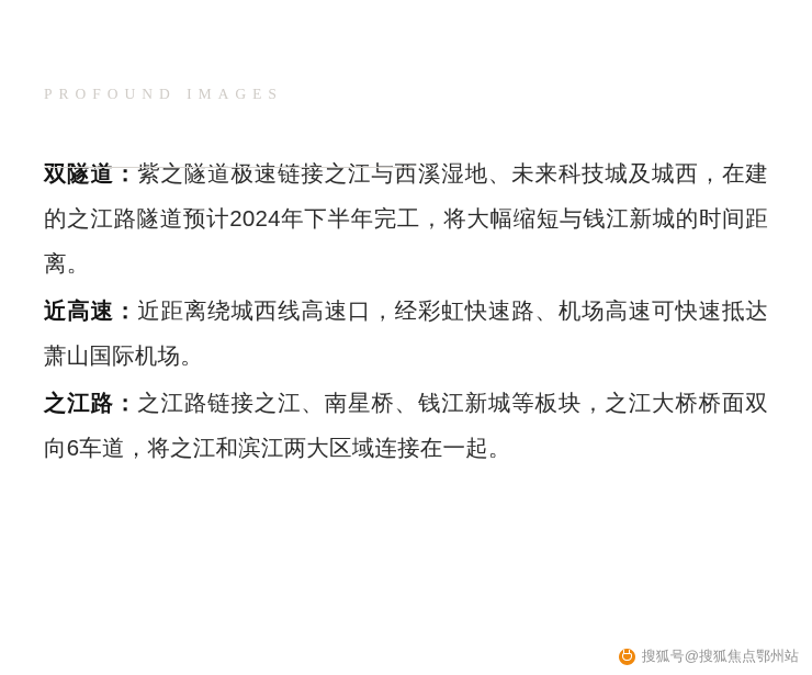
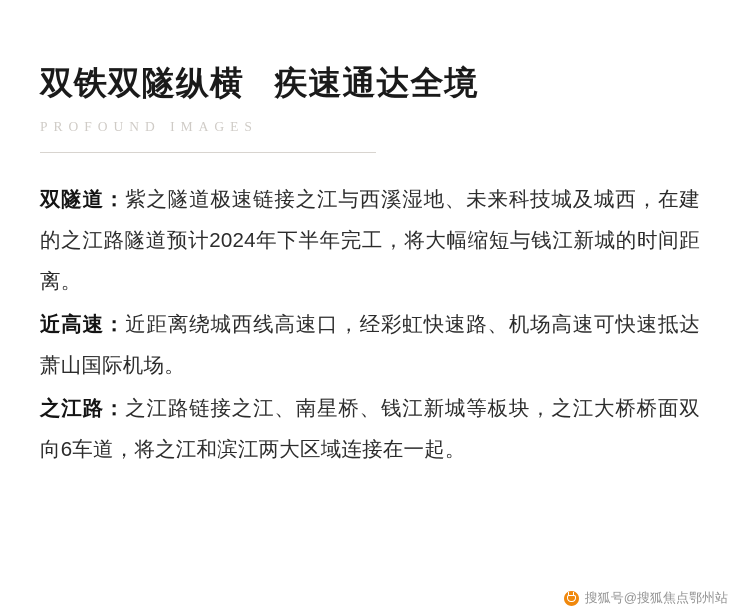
+ 双铁双隧纵横 疾速通达全境
  PROFOUND IMAGES
  双隧道：紫之隧道极速链接之江与西溪湿地、未来科技城及城西，在建的之江路隧道预计2024年下半年完工，将大幅缩短与钱江新城的时间距离。
  近高速：近距离绕城西线高速口，经彩虹快速路、机场高速可快速抵达萧山国际机场。
  之江路：之江路链接之江、南星桥、钱江新城等板块，之江大桥桥面双向6车道，将之江和滨江两大区域连接在一起。
  搜狐号@搜狐焦点鄂州站
